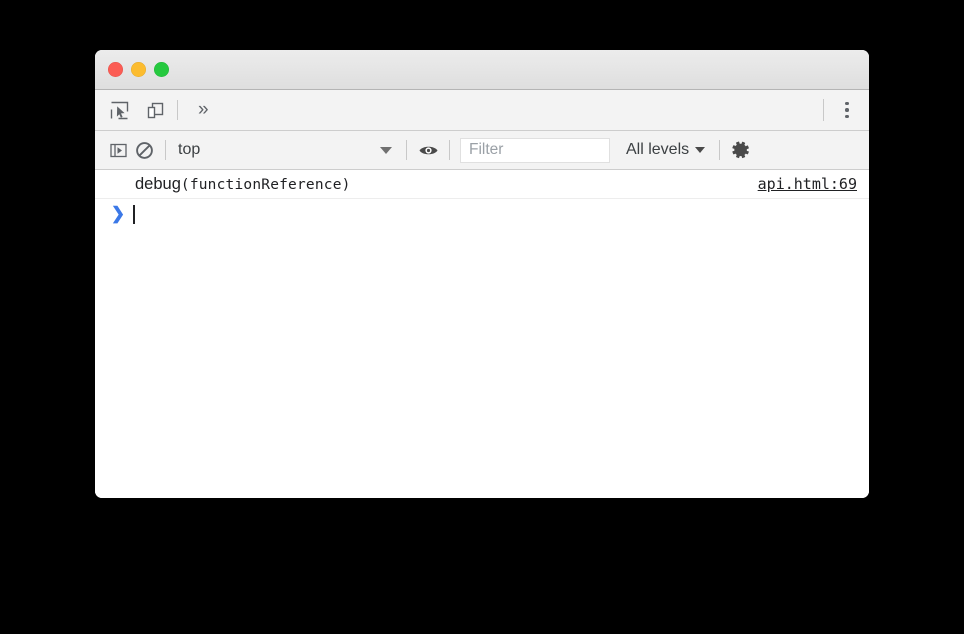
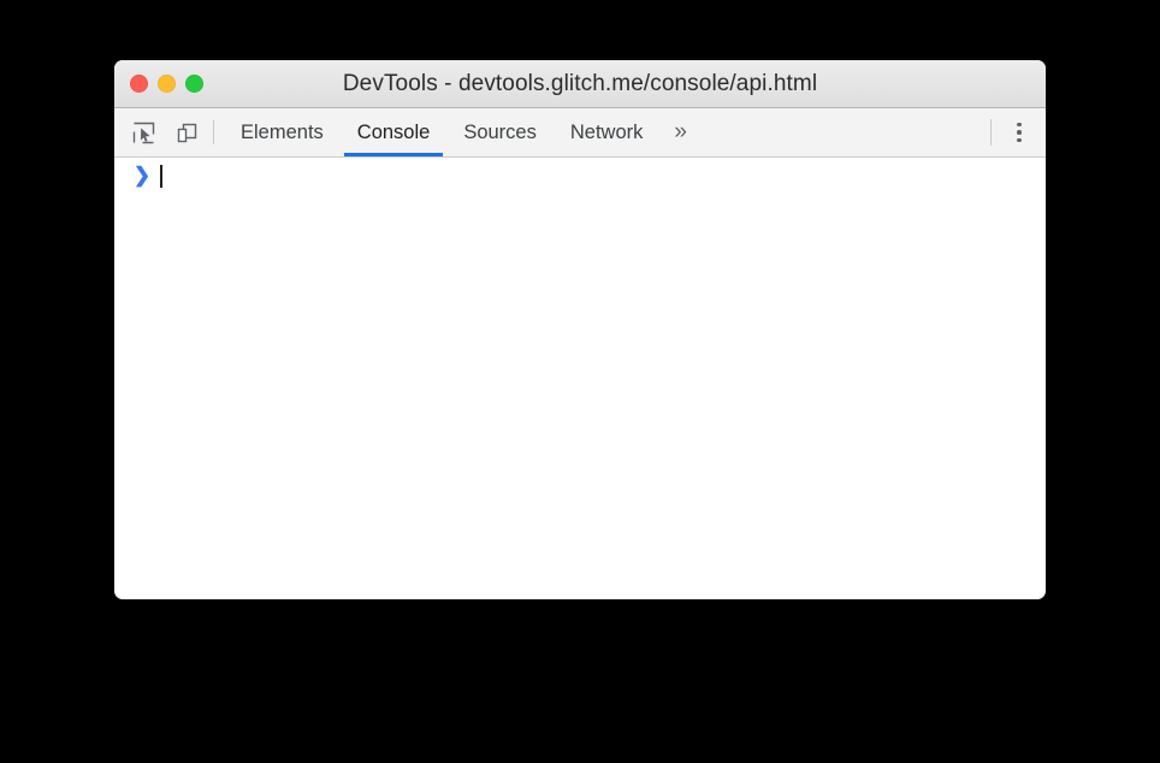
+ DevTools - devtools.glitch.me/console/api.html
+ Elements
+ Console
+ Sources
+ Network
  »
- top
- Filter
- All levels
- debug(functionReference)
- api.html:69
  ❯
